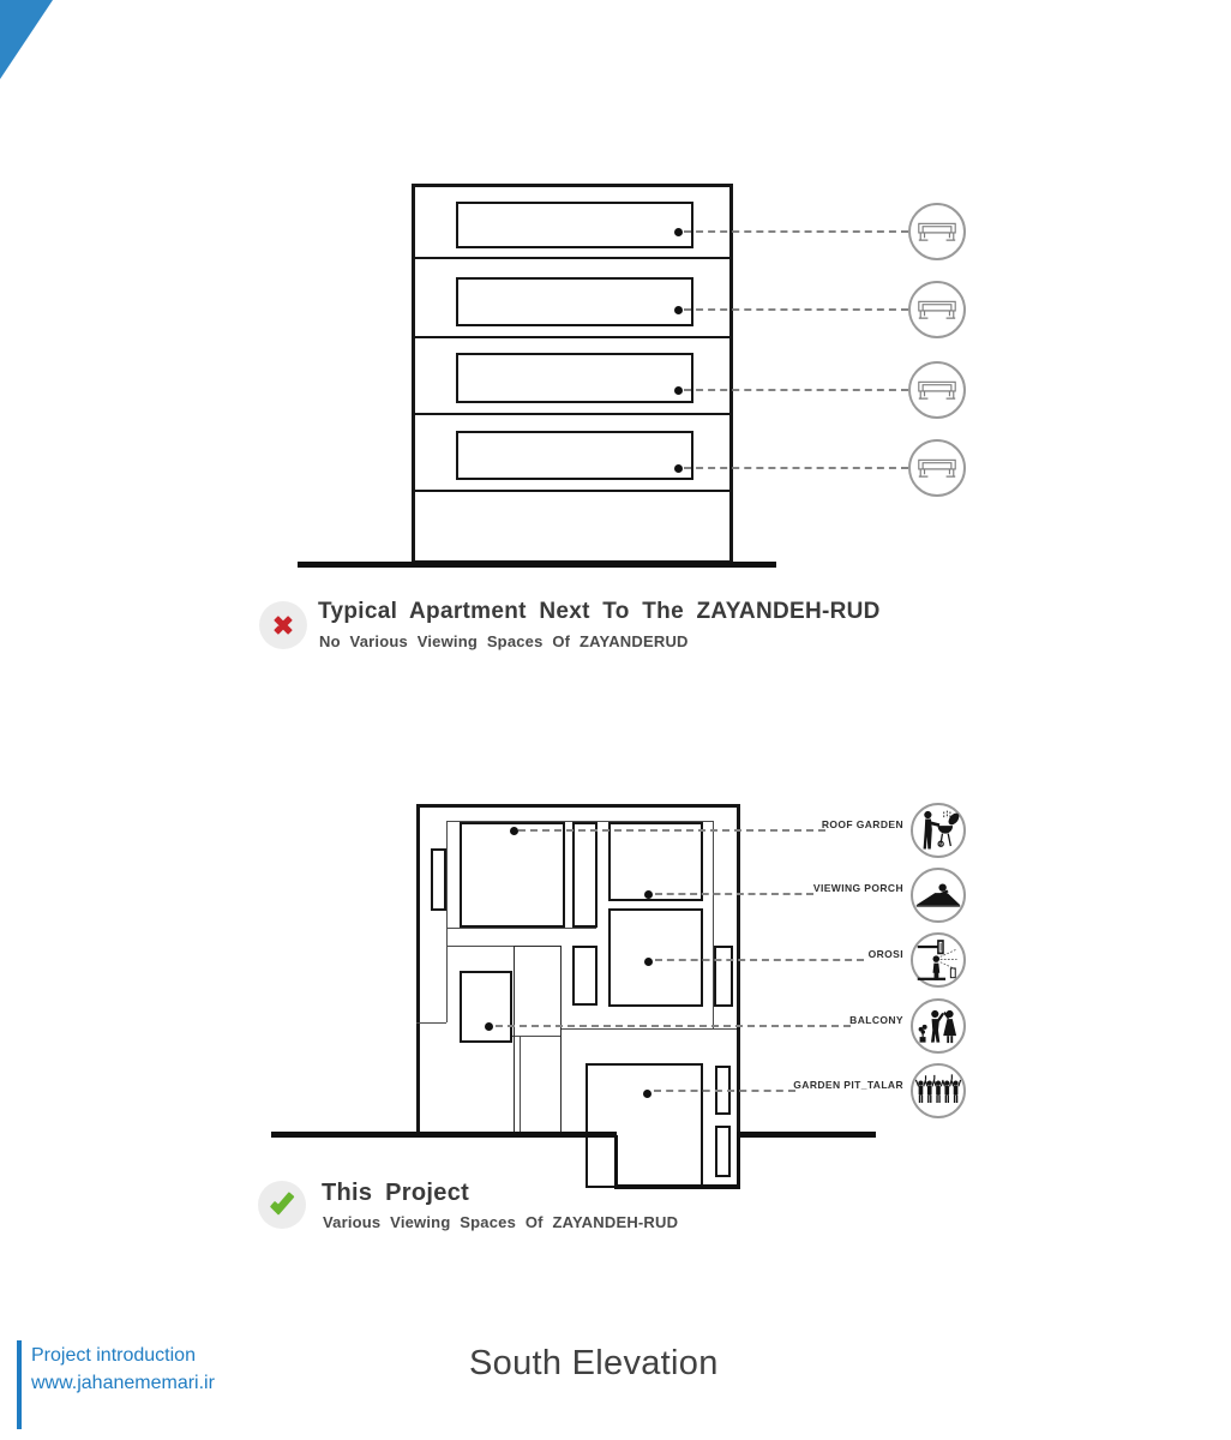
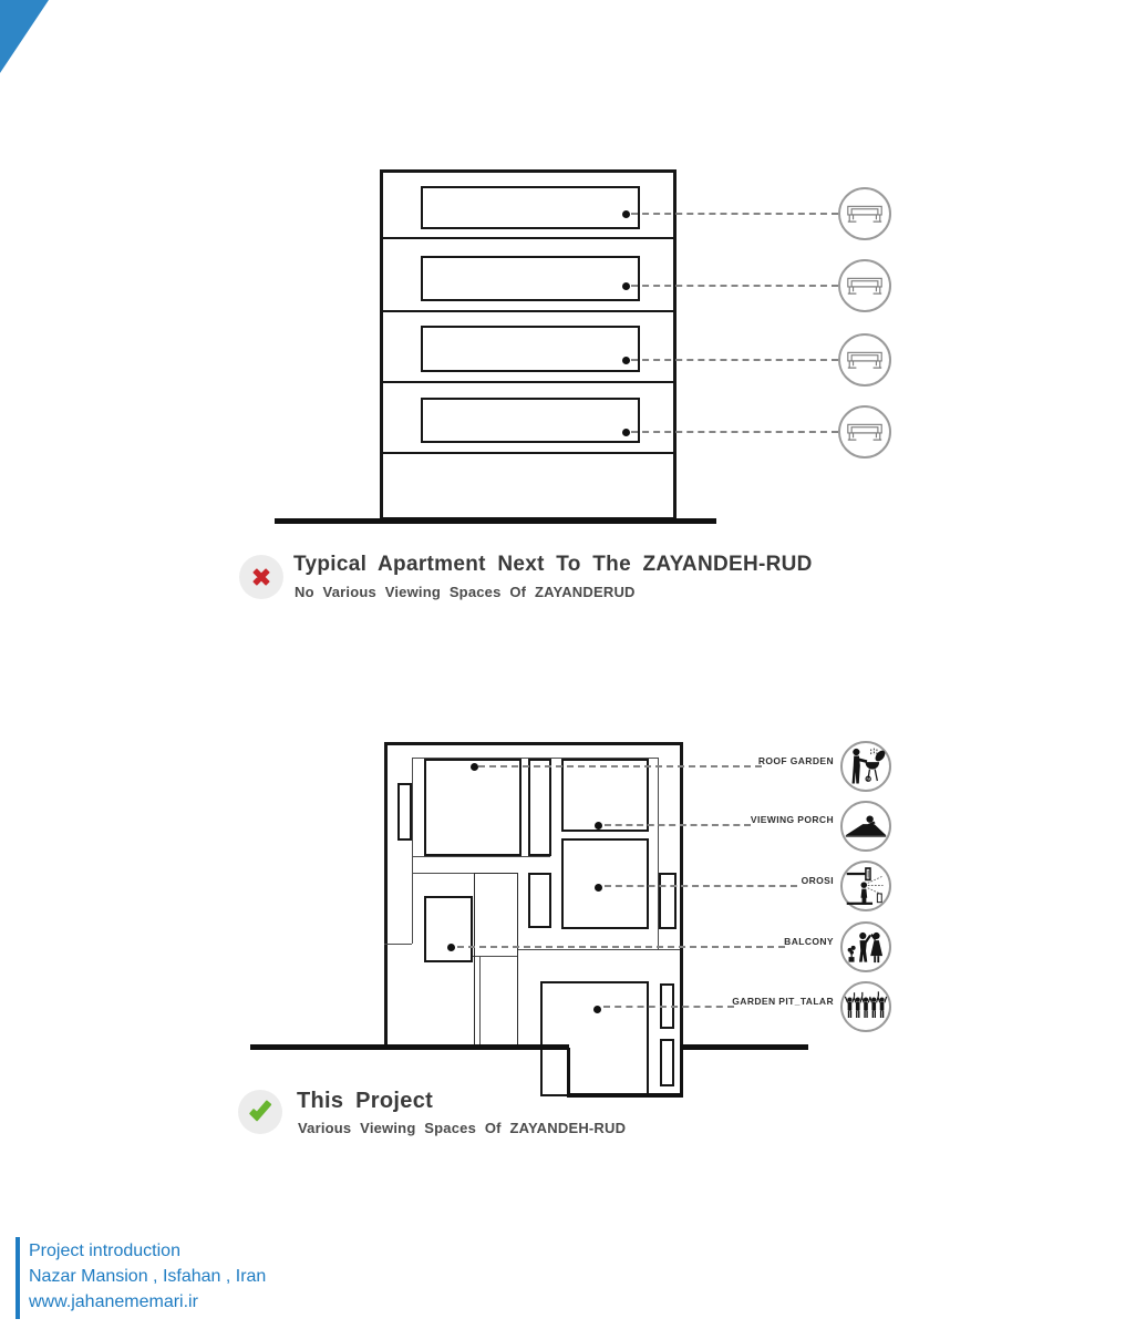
  Typical Apartment Next To The ZAYANDEH-RUD
  No Various Viewing Spaces Of ZAYANDERUD
  ROOF GARDEN
  VIEWING PORCH
  OROSI
  BALCONY
  GARDEN PIT_TALAR
  This Project
  Various Viewing Spaces Of ZAYANDEH-RUD
  Project introduction
+ Nazar Mansion , Isfahan , Iran
  www.jahanememari.ir
- South Elevation
